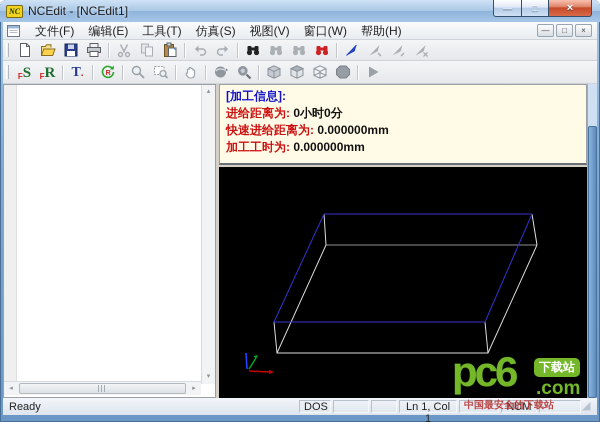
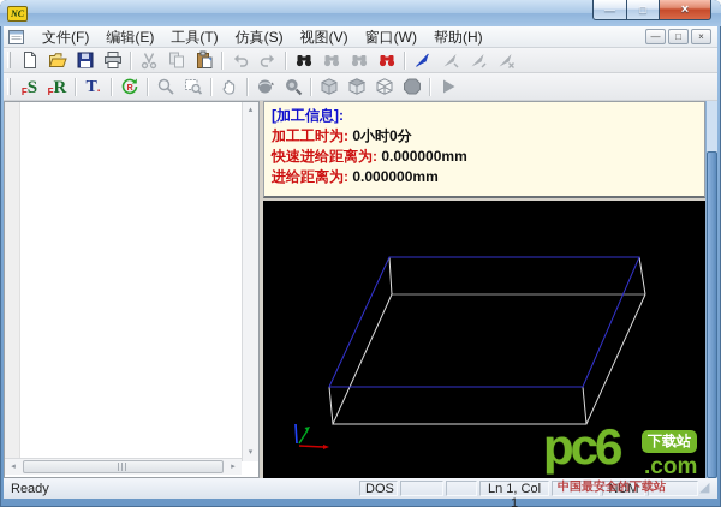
  NC
- NCEdit - [NCEdit1]
  —
  □
  ×
  文件(F)
  编辑(E)
  工具(T)
  仿真(S)
  视图(V)
  窗口(W)
  帮助(H)
  —
  □
  ×
  FS
  FR
  T.
  [加工信息]:
- 进给距离为: 0小时0分
+ 加工工时为: 0小时0分
  快速进给距离为: 0.000000mm
- 加工工时为: 0.000000mm
+ 进给距离为: 0.000000mm
  Ready
  DOS
  Ln 1, Col 1
  NUM
  ◢
  pc6
  下载站
  .com
  中国最安全的下载站
